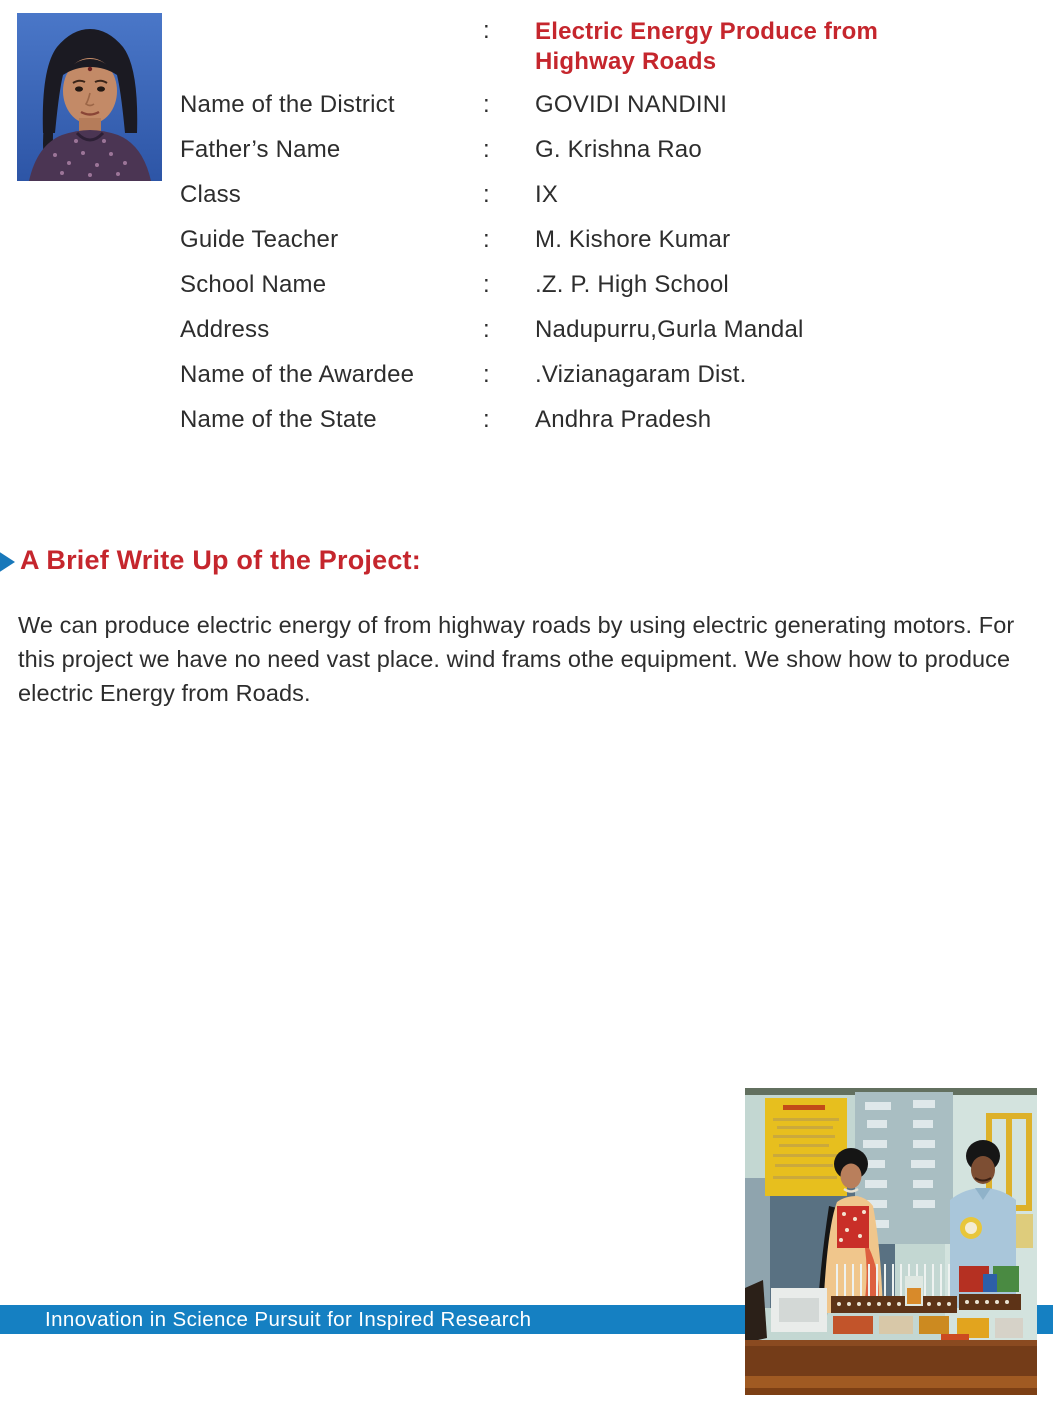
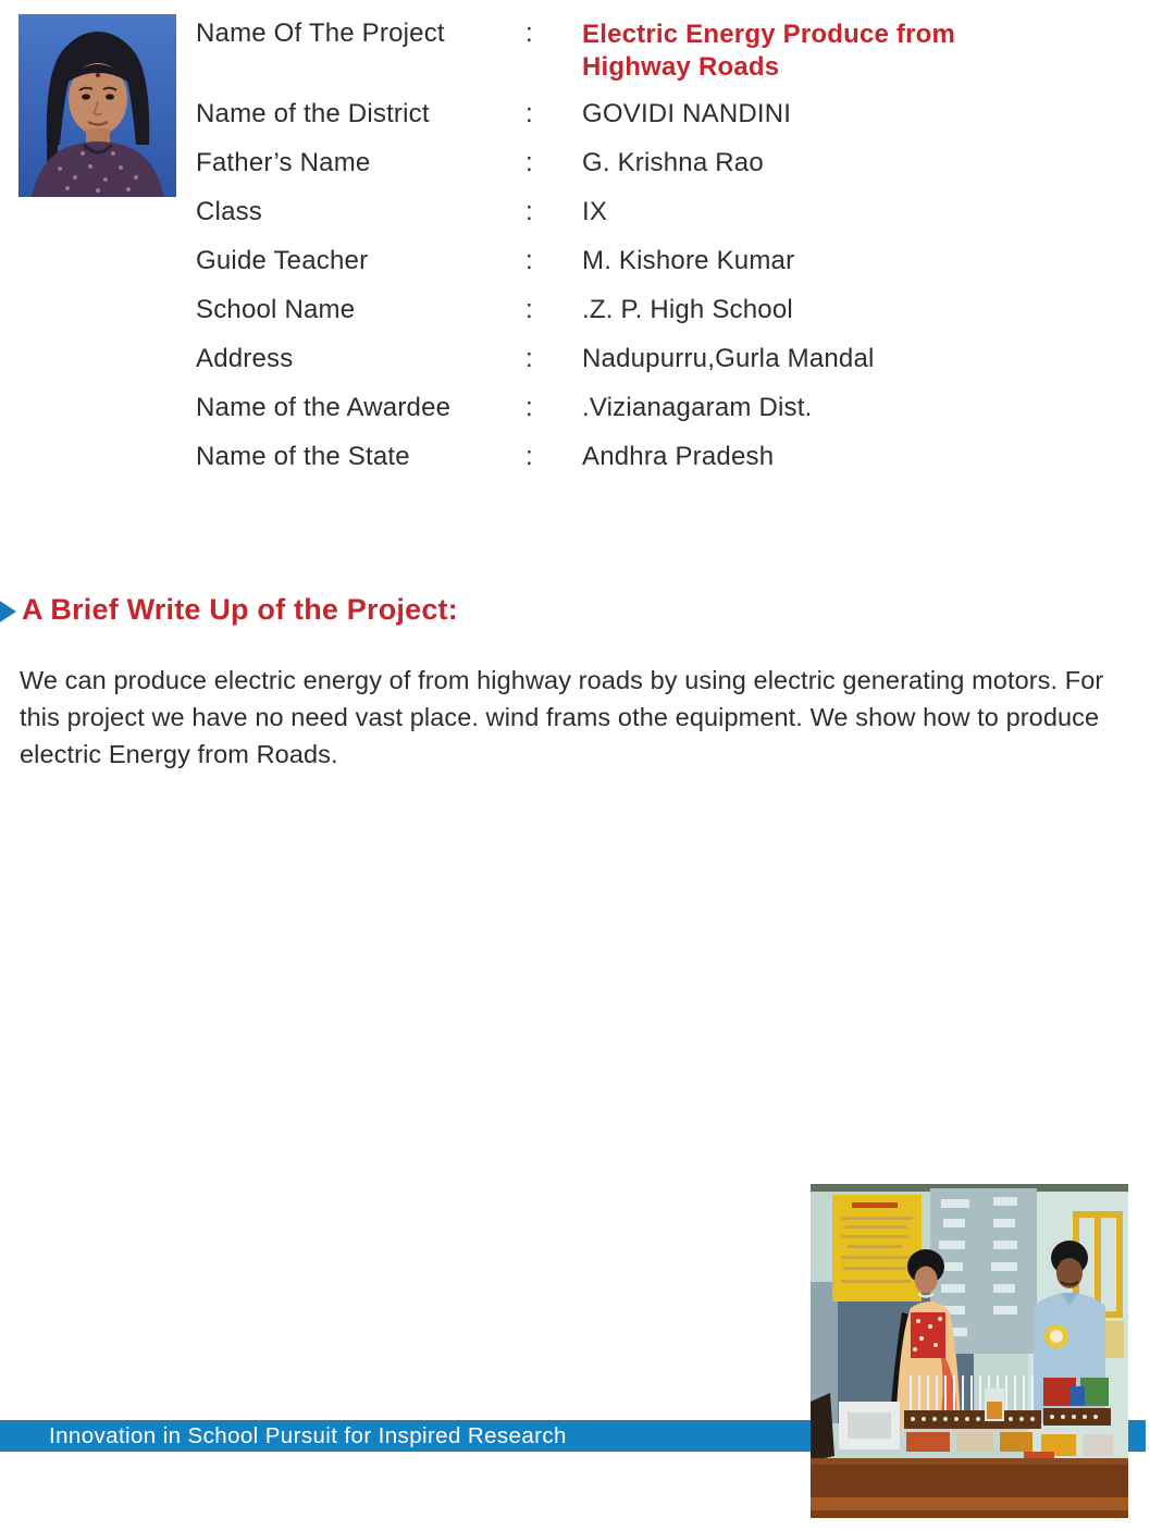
+ Name Of The Project
  :
  Electric Energy Produce from Highway Roads
  Name of the District
  :
  GOVIDI NANDINI
  Father’s Name
  :
  G. Krishna Rao
  Class
  :
  IX
  Guide Teacher
  :
  M. Kishore Kumar
  School Name
  :
  .Z. P. High School
  Address
  :
  Nadupurru,Gurla Mandal
  Name of the Awardee
  :
  .Vizianagaram Dist.
  Name of the State
  :
  Andhra Pradesh
  A Brief Write Up of the Project:
  We can produce electric energy of from highway roads by using electric generating motors. For this project we have no need vast place. wind frams othe equipment. We show how to produce electric Energy from Roads.
- Innovation in Science Pursuit for Inspired Research
+ Innovation in School Pursuit for Inspired Research
